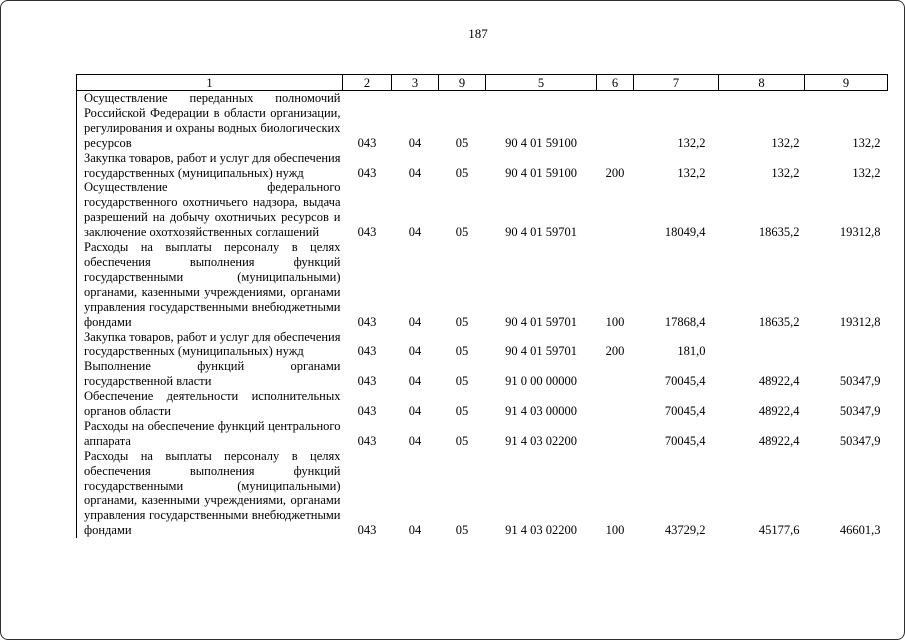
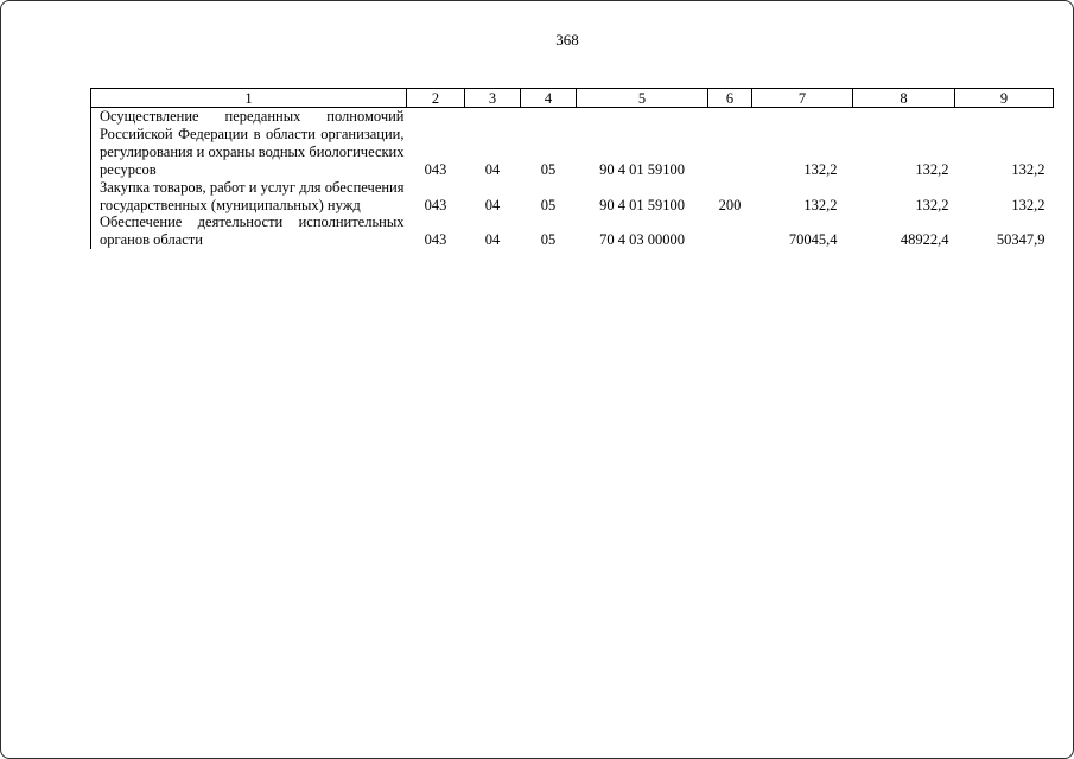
- 187
+ 368
- 1	2	3	9	5	6	7	8	9
+ 1	2	3	4	5	6	7	8	9
  Осуществление переданных полномочий Российской Федерации в области организации, регулирования и охраны водных биологических ресурсов	043	04	05	90 4 01 59100		132,2	132,2	132,2
  Закупка товаров, работ и услуг для обеспечения государственных (муниципальных) нужд	043	04	05	90 4 01 59100	200	132,2	132,2	132,2
- Осуществление федерального государственного охотничьего надзора, выдача разрешений на добычу охотничьих ресурсов и заключение охотхозяйственных соглашений	043	04	05	90 4 01 59701		18049,4	18635,2	19312,8
- Расходы на выплаты персоналу в целях обеспечения выполнения функций государственными (муниципальными) органами, казенными учреждениями, органами управления государственными внебюджетными фондами	043	04	05	90 4 01 59701	100	17868,4	18635,2	19312,8
- Закупка товаров, работ и услуг для обеспечения государственных (муниципальных) нужд	043	04	05	90 4 01 59701	200	181,0
- Выполнение функций органами государственной власти	043	04	05	91 0 00 00000		70045,4	48922,4	50347,9
- Обеспечение деятельности исполнительных органов области	043	04	05	91 4 03 00000		70045,4	48922,4	50347,9
+ Обеспечение деятельности исполнительных органов области	043	04	05	70 4 03 00000		70045,4	48922,4	50347,9
- Расходы на обеспечение функций центрального аппарата	043	04	05	91 4 03 02200		70045,4	48922,4	50347,9
- Расходы на выплаты персоналу в целях обеспечения выполнения функций государственными (муниципальными) органами, казенными учреждениями, органами управления государственными внебюджетными фондами	043	04	05	91 4 03 02200	100	43729,2	45177,6	46601,3
